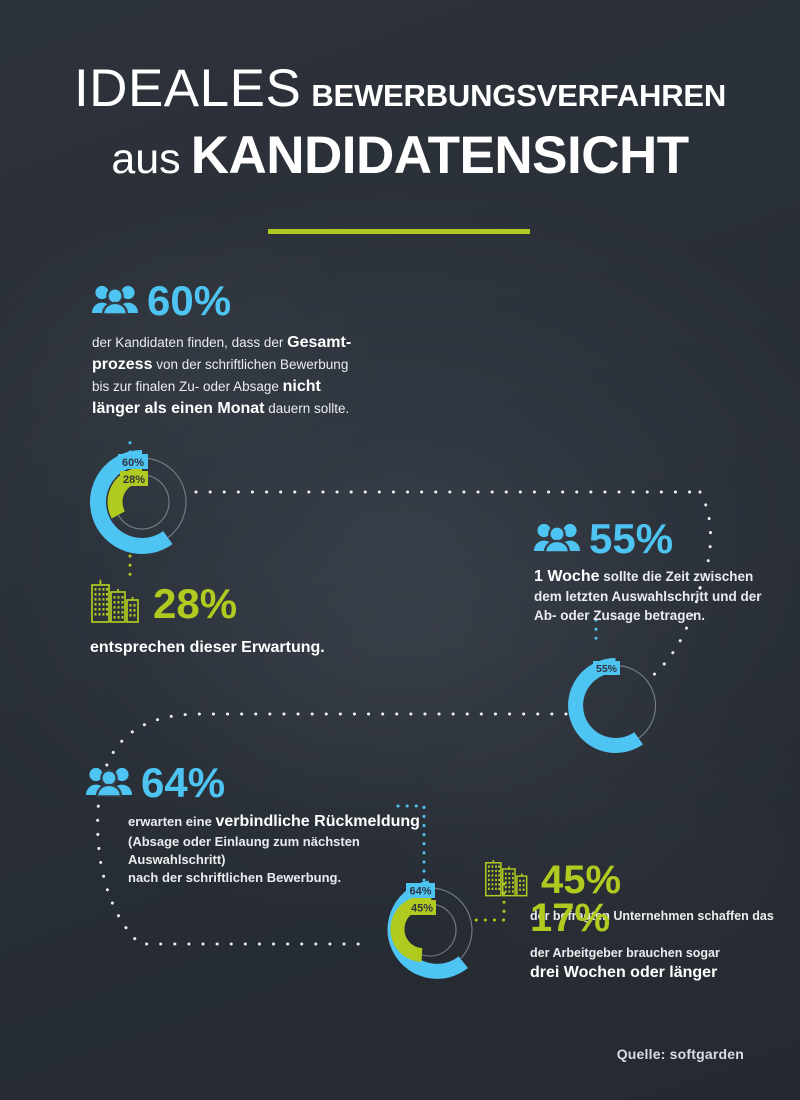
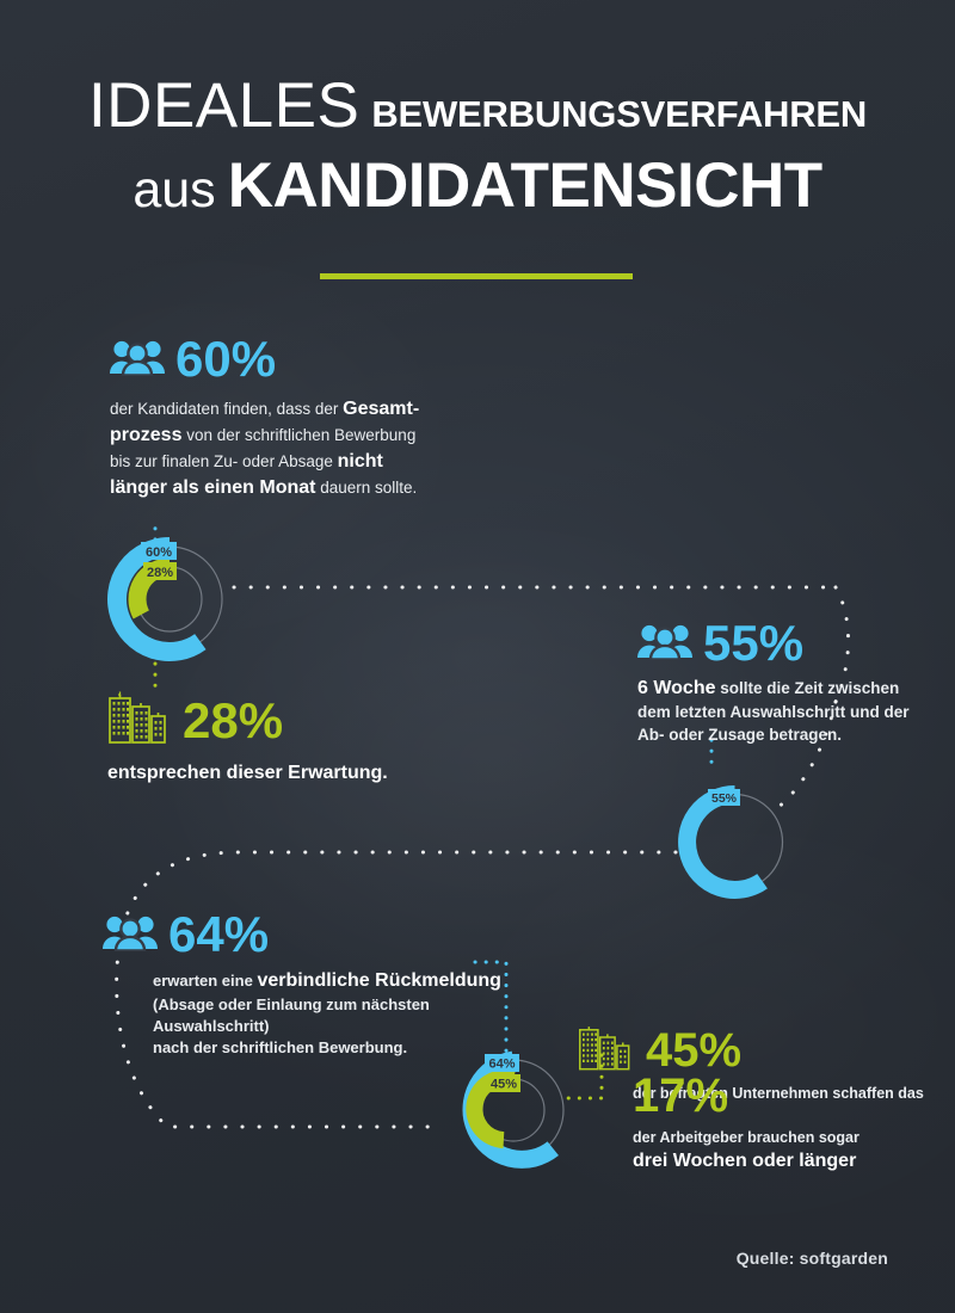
  IDEALES BEWERBUNGSVERFAHREN
  aus KANDIDATENSICHT
  60%
  der Kandidaten finden, dass der Gesamt-
  prozess von der schriftlichen Bewerbung
  bis zur finalen Zu- oder Absage nicht
  länger als einen Monat dauern sollte.
  60%
  28%
  28%
  entsprechen dieser Erwartung.
  55%
- 1 Woche sollte die Zeit zwischen
+ 6 Woche sollte die Zeit zwischen
  dem letzten Auswahlschritt und der
  Ab- oder Zusage betragen.
  55%
  64%
  erwarten eine verbindliche Rückmeldung
  (Absage oder Einlaung zum nächsten Auswahlschritt)
  nach der schriftlichen Bewerbung.
  64%
  45%
  45%
  der befragten Unternehmen schaffen das
  17%
  der Arbeitgeber brauchen sogar
  drei Wochen oder länger
  Quelle: softgarden
